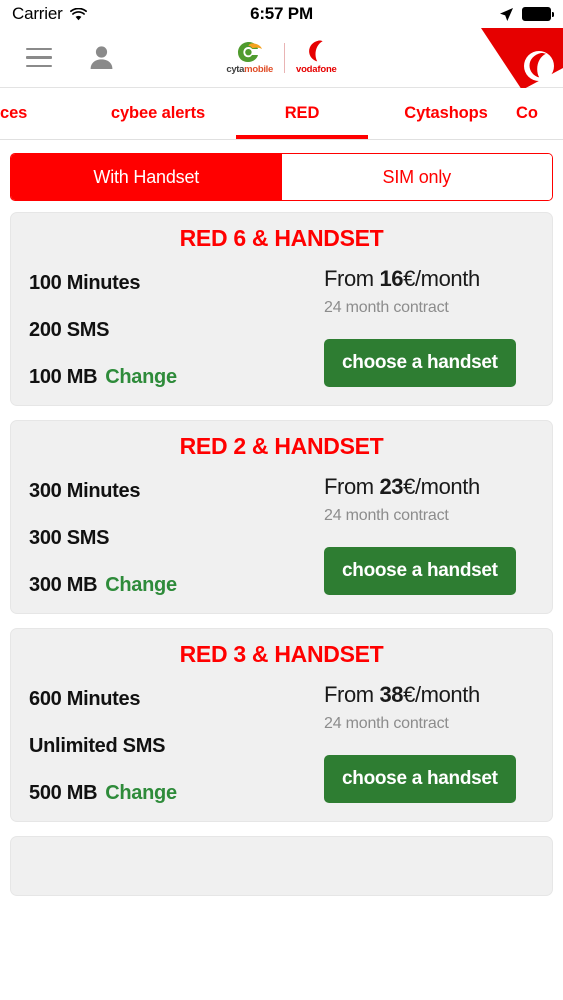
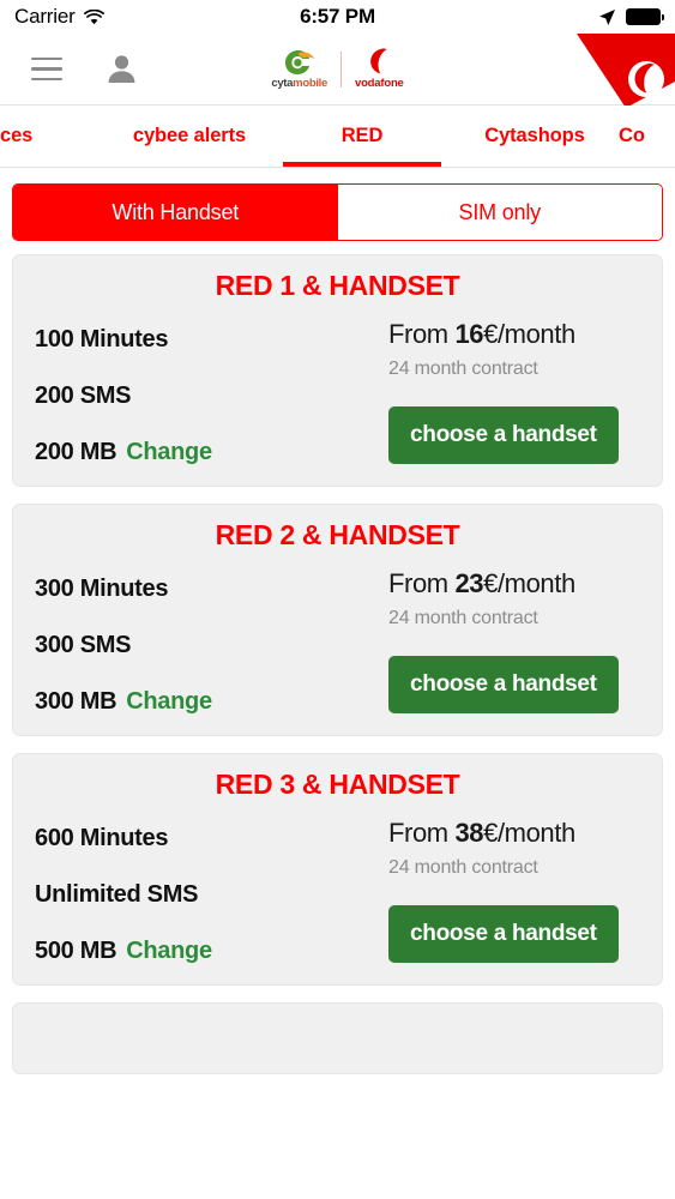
  Carrier
  6:57 PM
  cytamobile
  vodafone
  ces
  cybee alerts
  RED
  Cytashops
  Co
  With Handset
  SIM only
- RED 6 & HANDSET
+ RED 1 & HANDSET
  100 Minutes
  200 SMS
- 100 MB Change
+ 200 MB Change
  From 16€/month
  24 month contract
  choose a handset
  RED 2 & HANDSET
  300 Minutes
  300 SMS
  300 MB Change
  From 23€/month
  24 month contract
  choose a handset
  RED 3 & HANDSET
  600 Minutes
  Unlimited SMS
  500 MB Change
  From 38€/month
  24 month contract
  choose a handset
